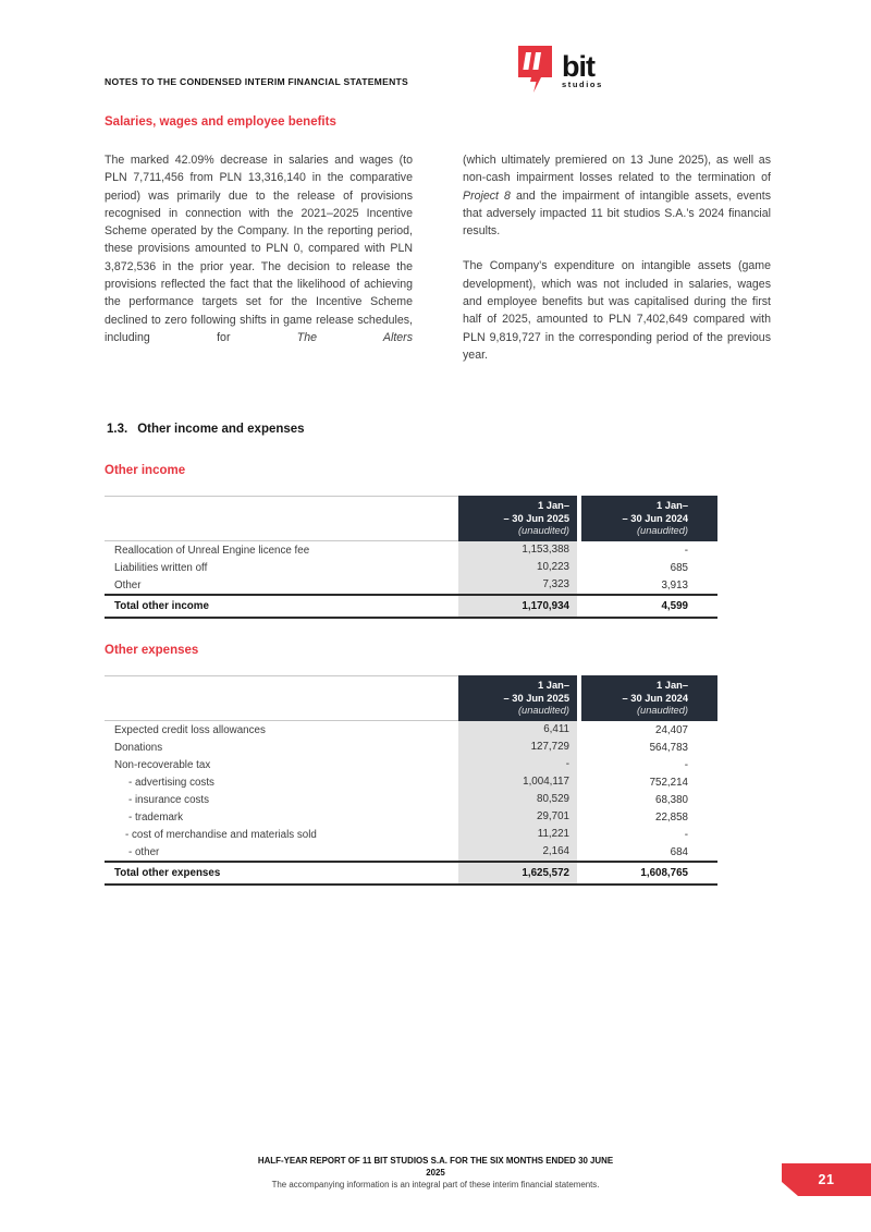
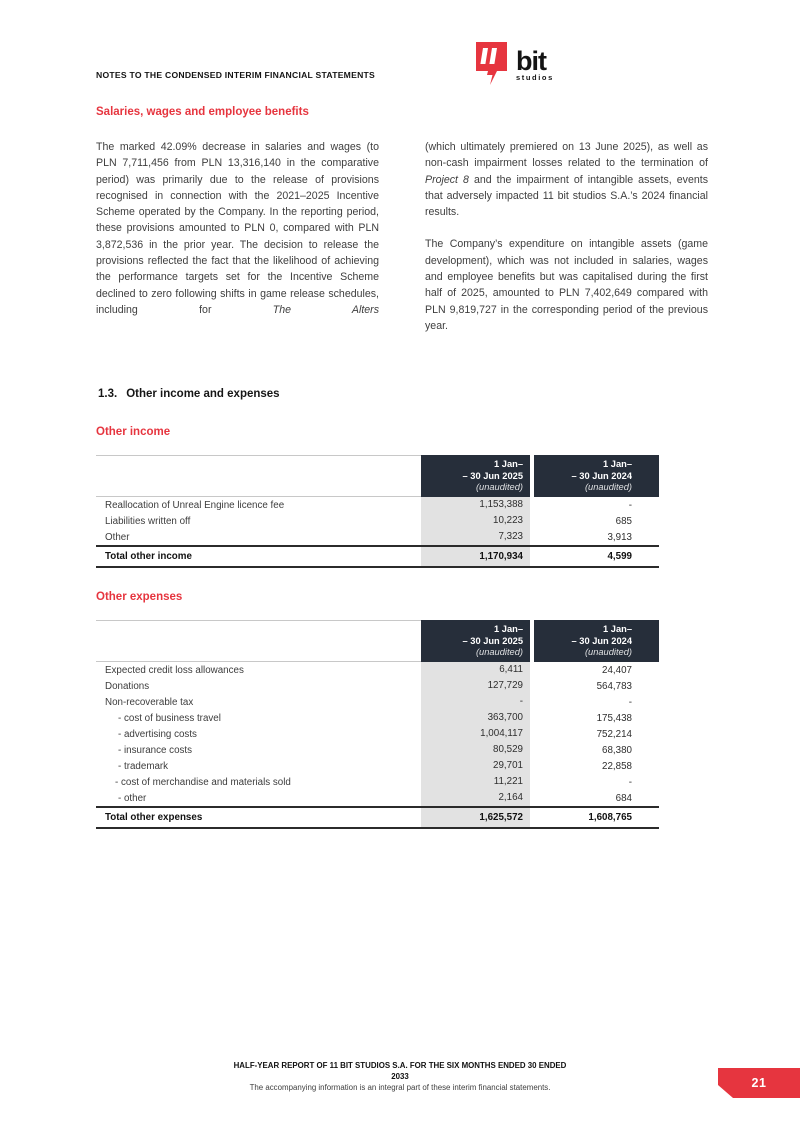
  NOTES TO THE CONDENSED INTERIM FINANCIAL STATEMENTS
  bit
  studios
  Salaries, wages and employee benefits
  The marked 42.09% decrease in salaries and wages (to PLN 7,711,456 from PLN 13,316,140 in the comparative period) was primarily due to the release of provisions recognised in connection with the 2021–2025 Incentive Scheme operated by the Company. In the reporting period, these provisions amounted to PLN 0, compared with PLN 3,872,536 in the prior year. The decision to release the provisions reflected the fact that the likelihood of achieving the performance targets set for the Incentive Scheme declined to zero following shifts in game release schedules, including for The Alters
  (which ultimately premiered on 13 June 2025), as well as non-cash impairment losses related to the termination of Project 8 and the impairment of intangible assets, events that adversely impacted 11 bit studios S.A.’s 2024 financial results.
  The Company’s expenditure on intangible assets (game development), which was not included in salaries, wages and employee benefits but was capitalised during the first half of 2025, amounted to PLN 7,402,649 compared with PLN 9,819,727 in the corresponding period of the previous year.
  1.3.
  Other income and expenses
  Other income
  1 Jan–
  – 30 Jun 2025
  (unaudited)
  1 Jan–
  – 30 Jun 2024
  (unaudited)
  Reallocation of Unreal Engine licence fee
  1,153,388
  -
  Liabilities written off
  10,223
  685
  Other
  7,323
  3,913
  Total other income
  1,170,934
  4,599
  Other expenses
  1 Jan–
  – 30 Jun 2025
  (unaudited)
  1 Jan–
  – 30 Jun 2024
  (unaudited)
  Expected credit loss allowances
  6,411
  24,407
  Donations
  127,729
  564,783
  Non-recoverable tax
  -
  -
+ - cost of business travel
+ 363,700
+ 175,438
  - advertising costs
  1,004,117
  752,214
  - insurance costs
  80,529
  68,380
  - trademark
  29,701
  22,858
  - cost of merchandise and materials sold
  11,221
  -
  - other
  2,164
  684
  Total other expenses
  1,625,572
  1,608,765
- HALF-YEAR REPORT OF 11 BIT STUDIOS S.A. FOR THE SIX MONTHS ENDED 30 JUNE
+ HALF-YEAR REPORT OF 11 BIT STUDIOS S.A. FOR THE SIX MONTHS ENDED 30 ENDED
- 2025
+ 2033
  The accompanying information is an integral part of these interim financial statements.
  21
